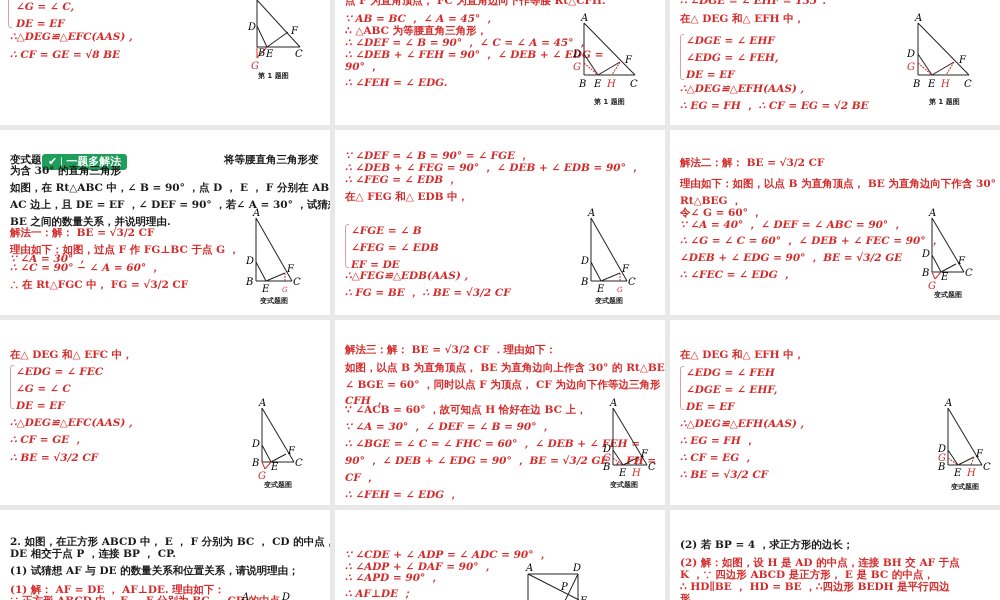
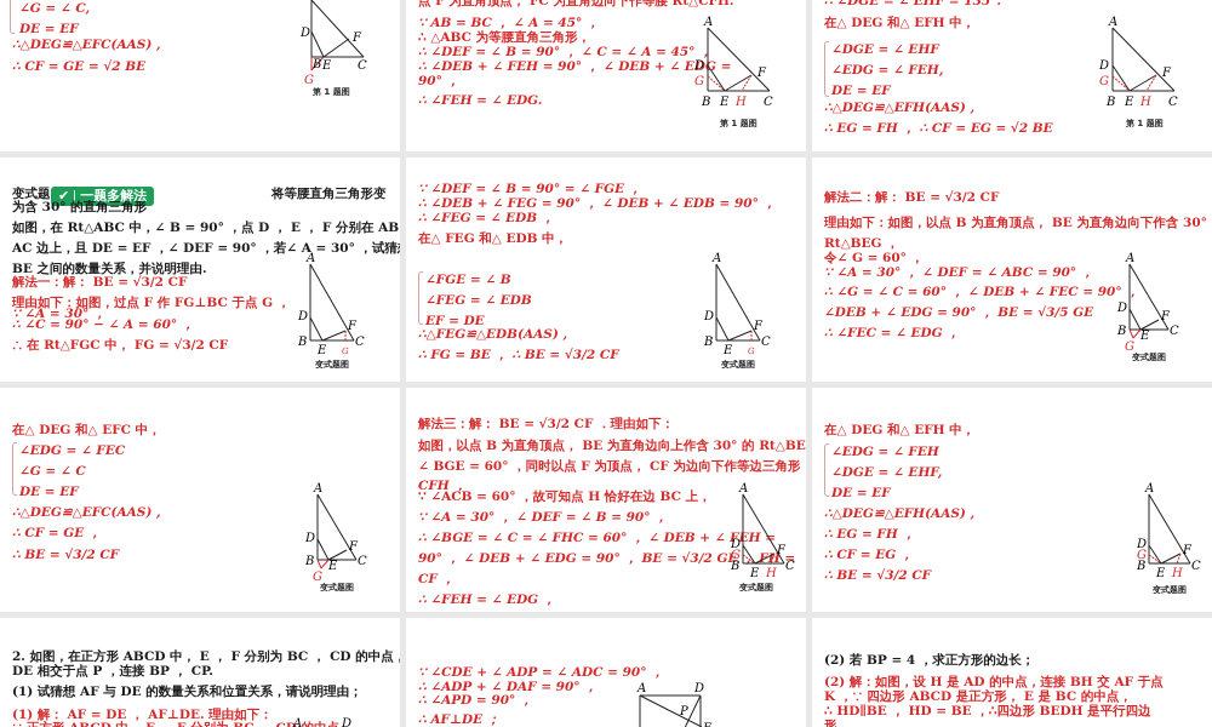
  ∠G = ∠ C,
  DE = EF
  ∴△DEG≌△EFC(AAS) ,
- ∴ CF = GE = √8 BE
+ ∴ CF = GE = √2 BE
  D
  F
  B
  E
  C
  G
  第 1 题图
  点 F 为直角顶点， FC 为直角边向下作等腰 Rt△CFH.
  ∵ AB = BC ， ∠ A = 45° ，
  ∴ △ABC 为等腰直角三角形，
  ∴ ∠DEF = ∠ B = 90° ， ∠ C = ∠ A = 45° ，
  ∴ ∠DEB + ∠ FEH = 90° ， ∠ DEB + ∠ EDG =
  90° ，
  ∴ ∠FEH = ∠ EDG.
  A
  D
  G
  F
  B
  E
  H
  C
  第 1 题图
  ∴ ∠DGE = ∠ EHF = 135°.
  在△ DEG 和△ EFH 中，
  ∠DGE = ∠ EHF
  ∠EDG = ∠ FEH,
  DE = EF
  ∴△DEG≌△EFH(AAS) ,
  ∴ EG = FH ， ∴ CF = EG = √2 BE
  A
  D
  G
  F
  B
  E
  H
  C
  第 1 题图
  变式题
  ✔
  一题多解法
  将等腰直角三角形变
  为含 30° 的直角三角形
  如图，在 Rt△ABC 中，∠ B = 90° ，点 D ， E ， F 分别在 AB
  AC 边上，且 DE = EF ，∠ DEF = 90° ，若∠ A = 30° ，试猜
  BE 之间的数量关系，并说明理由.
  解法一：解： BE = √3/2 CF
  理由如下：如图，过点 F 作 FG⊥BC 于点 G ，
  ∵ ∠A = 30° ，
  ∴ ∠C = 90° − ∠ A = 60° ，
  ∴ 在 Rt△FGC 中， FG = √3/2 CF
  A
  D
  F
  B
  E
  C
  G
  变式题图
  ∵ ∠DEF = ∠ B = 90° = ∠ FGE ，
  ∴ ∠DEB + ∠ FEG = 90° ， ∠ DEB + ∠ EDB = 90° ，
  ∴ ∠FEG = ∠ EDB ，
  在△ FEG 和△ EDB 中，
  ∠FGE = ∠ B
  ∠FEG = ∠ EDB
  EF = DE
  ∴△FEG≌△EDB(AAS) ,
  ∴ FG = BE ， ∴ BE = √3/2 CF
  A
  D
  F
  B
  E
  C
  G
  变式题图
  解法二：解： BE = √3/2 CF
  理由如下：如图，以点 B 为直角顶点， BE 为直角边向下作含 30°
  Rt△BEG ，
  令∠ G = 60° ，
- ∵ ∠A = 40° ， ∠ DEF = ∠ ABC = 90° ，
+ ∵ ∠A = 30° ， ∠ DEF = ∠ ABC = 90° ，
  ∴ ∠G = ∠ C = 60° ， ∠ DEB + ∠ FEC = 90° ，
- ∠DEB + ∠ EDG = 90° ， BE = √3/2 GE
+ ∠DEB + ∠ EDG = 90° ， BE = √3/5 GE
  ∴ ∠FEC = ∠ EDG ，
  A
  D
  F
  B
  E
  C
  G
  变式题图
  在△ DEG 和△ EFC 中，
  ∠EDG = ∠ FEC
  ∠G = ∠ C
  DE = EF
  ∴△DEG≌△EFC(AAS) ,
  ∴ CF = GE ，
  ∴ BE = √3/2 CF
  A
  D
  F
  B
  E
  C
  G
  变式题图
  解法三：解： BE = √3/2 CF ．理由如下：
  如图，以点 B 为直角顶点， BE 为直角边向上作含 30° 的 Rt△BE
  ∠ BGE = 60° ，同时以点 F 为顶点， CF 为边向下作等边三角形
  CFH ，
  ∵ ∠ACB = 60° ，故可知点 H 恰好在边 BC 上，
  ∵ ∠A = 30° ， ∠ DEF = ∠ B = 90° ，
  ∴ ∠BGE = ∠ C = ∠ FHC = 60° ， ∠ DEB + ∠ FEH =
  90° ， ∠ DEB + ∠ EDG = 90° ， BE = √3/2 GE ，H =
  CF ，
  ∴ ∠FEH = ∠ EDG ，
  A
  D
  G
  F
  B
  E
  H
  C
  变式题图
  在△ DEG 和△ EFH 中，
  ∠EDG = ∠ FEH
  ∠DGE = ∠ EHF,
  DE = EF
  ∴△DEG≌△EFH(AAS) ,
  ∴ EG = FH ，
  ∴ CF = EG ，
  ∴ BE = √3/2 CF
  A
  D
  G
  F
  B
  E
  H
  C
  变式题图
  2. 如图，在正方形 ABCD 中， E ， F 分别为 BC ， CD 的中点，
  DE 相交于点 P ，连接 BP ， CP.
  (1) 试猜想 AF 与 DE 的数量关系和位置关系，请说明理由；
  (1) 解： AF = DE ， AF⊥DE. 理由如下：
  A
  D
  ∵ ∠CDE + ∠ ADP = ∠ ADC = 90° ，
  ∴ ∠ADP + ∠ DAF = 90° ，
  ∴ ∠APD = 90° ，
  ∴ AF⊥DE ；
  A
  D
  P
  (2) 若 BP = 4 ，求正方形的边长；
  (2) 解：如图，设 H 是 AD 的中点，连接 BH 交 AF 于点
  K ，∵ 四边形 ABCD 是正方形， E 是 BC 的中点，
  ∴ HD∥BE ， HD = BE ，∴四边形 BEDH 是平行四边
  形，
